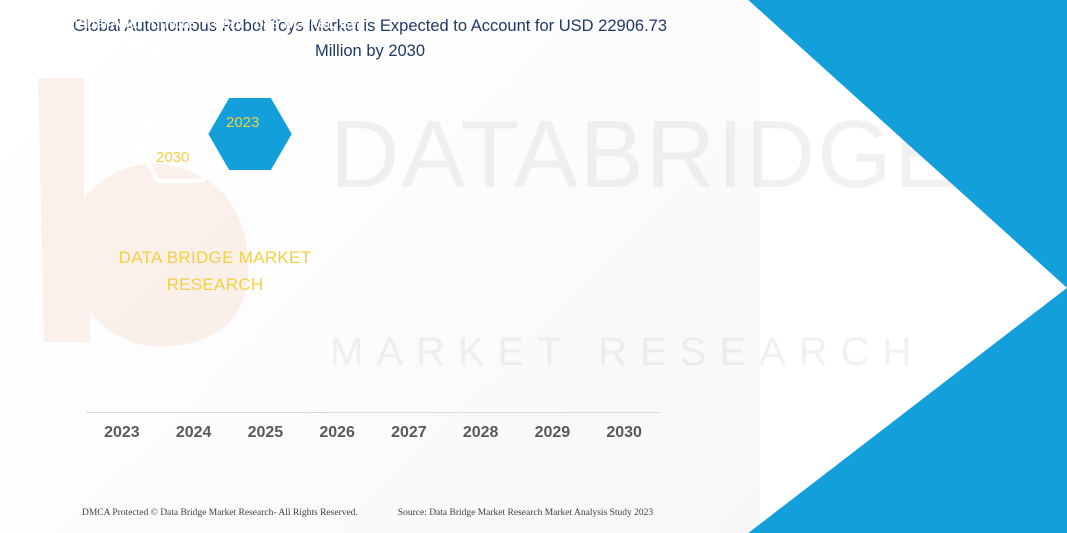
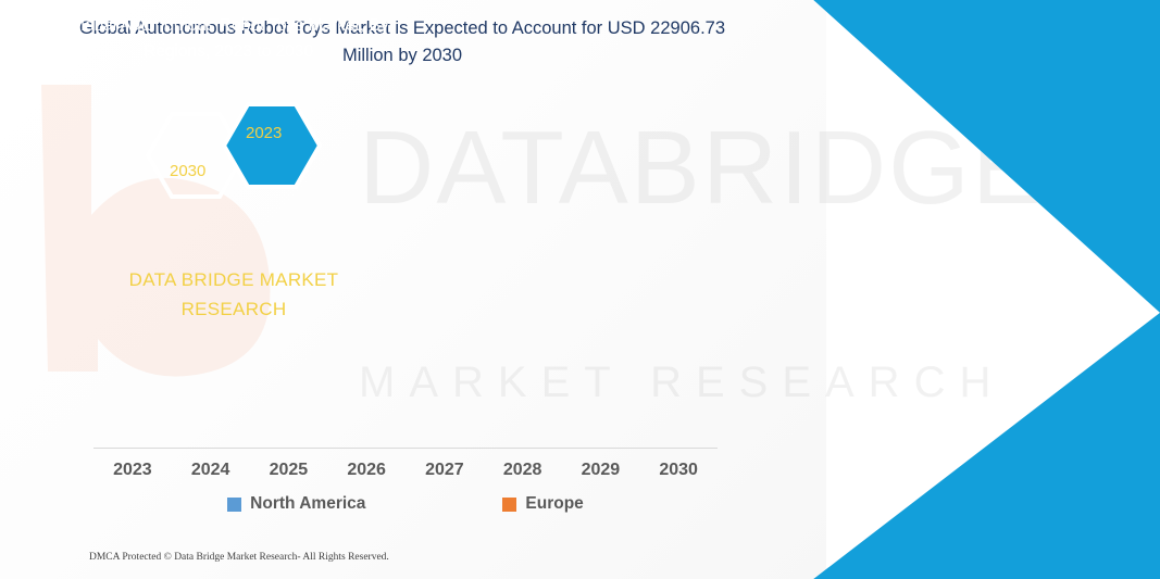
  DATABRIDG
  Global Autonomous Robot Toys Market is Expected to Account for USD 22906.73 Million by 2030
  2023
  2024
  2025
  2026
  2027
  2028
  2029
  2030
+ North America
+ Europe
  DMCA Protected © Data Bridge Market Research- All Rights Reserved.
- Source: Data Bridge Market Research Market Analysis Study 2023
  2030
  2023
  DATA BRIDGE MARKET RESEARCH
